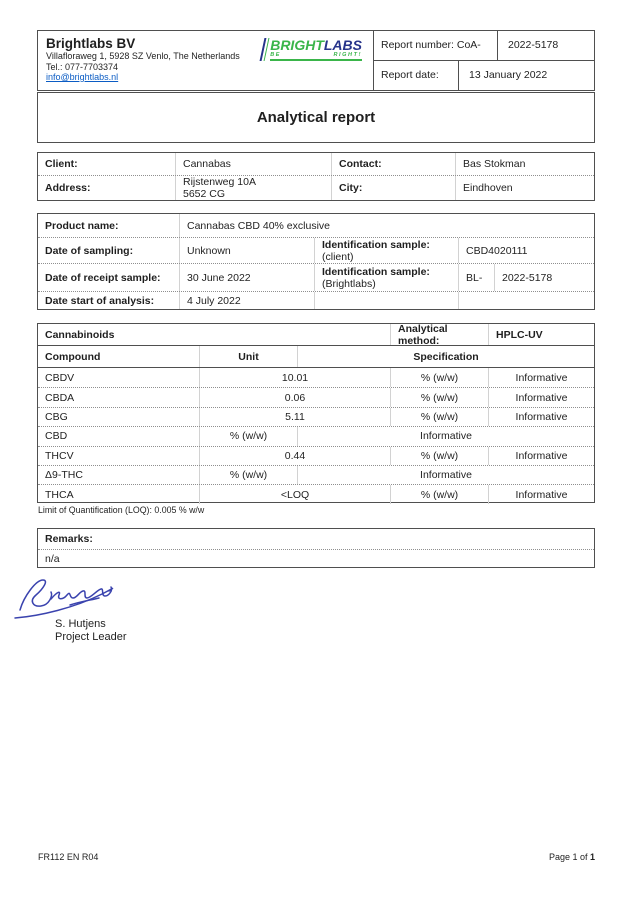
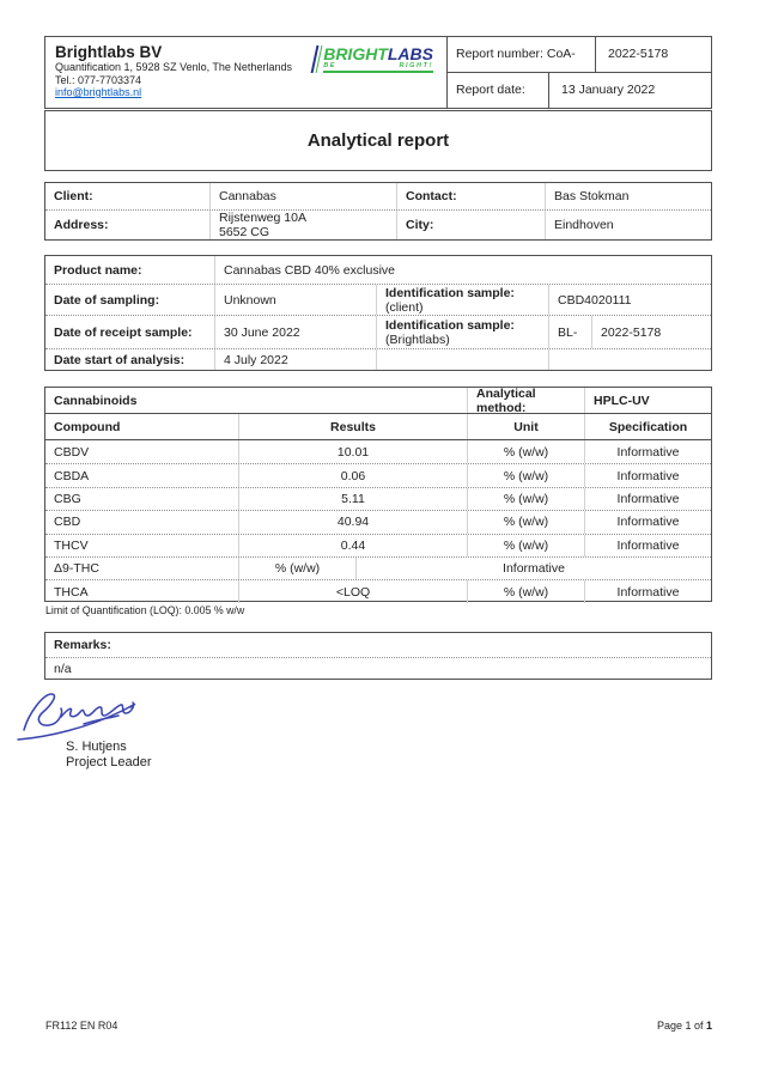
  Brightlabs BV
- Villafloraweg 1, 5928 SZ Venlo, The Netherlands
+ Quantification 1, 5928 SZ Venlo, The Netherlands
  Tel.: 077-7703374
  info@brightlabs.nl
  BRIGHTLABS
  Report number: CoA-
  2022-5178
  Report date:
  13 January 2022
  Analytical report
  Client:
  Cannabas
  Contact:
  Bas Stokman
  Address:
  Rijstenweg 10A
  5652 CG
  City:
  Eindhoven
  Product name:
  Cannabas CBD 40% exclusive
  Date of sampling:
  Unknown
  Identification sample:
  (client)
  CBD4020111
  Date of receipt sample:
  30 June 2022
  Identification sample:
  (Brightlabs)
  BL-
  2022-5178
  Date start of analysis:
  4 July 2022
  Cannabinoids
  Analytical method:
  HPLC-UV
  Compound
+ Results
  Unit
  Specification
  CBDV
  10.01
  % (w/w)
  Informative
  CBDA
  0.06
  % (w/w)
  Informative
  CBG
  5.11
  % (w/w)
  Informative
  CBD
+ 40.94
  % (w/w)
  Informative
  THCV
  0.44
  % (w/w)
  Informative
  Δ9-THC
  % (w/w)
  Informative
  THCA
  <LOQ
  % (w/w)
  Informative
  Limit of Quantification (LOQ): 0.005 % w/w
  Remarks:
  n/a
  S. Hutjens
  Project Leader
  FR112 EN R04
  Page 1 of 1
